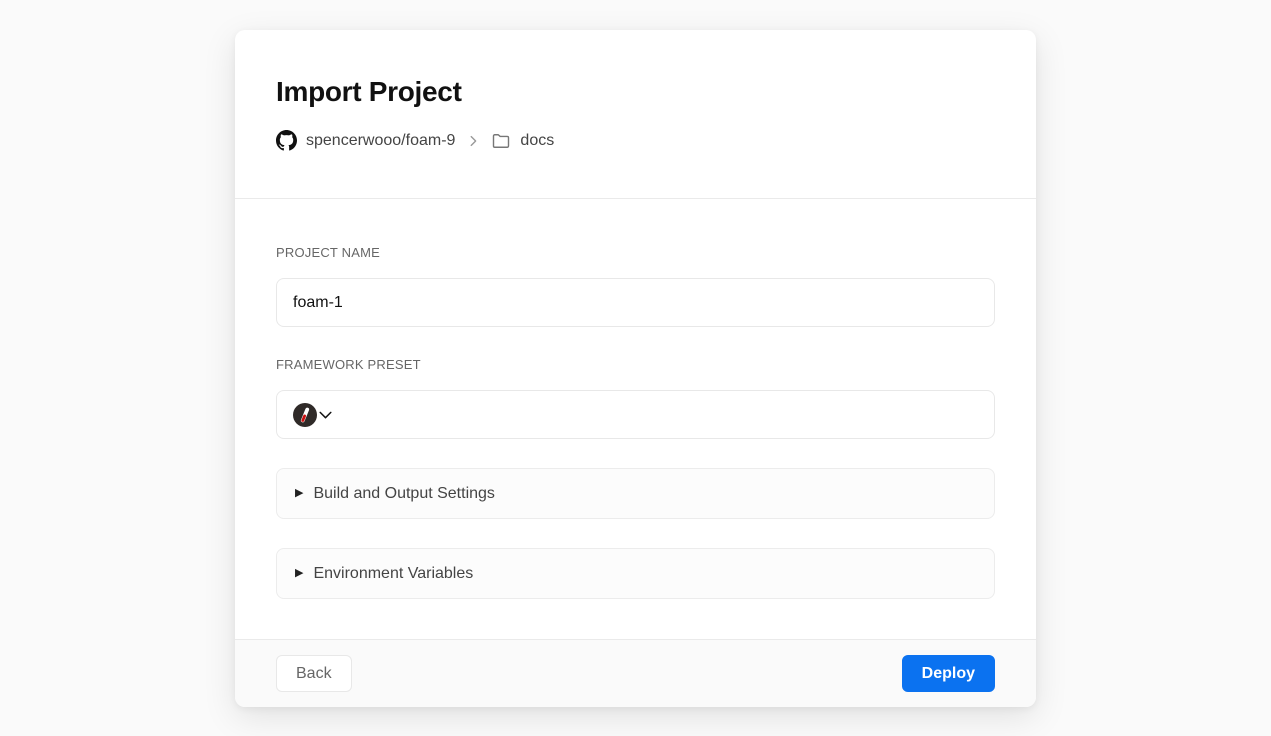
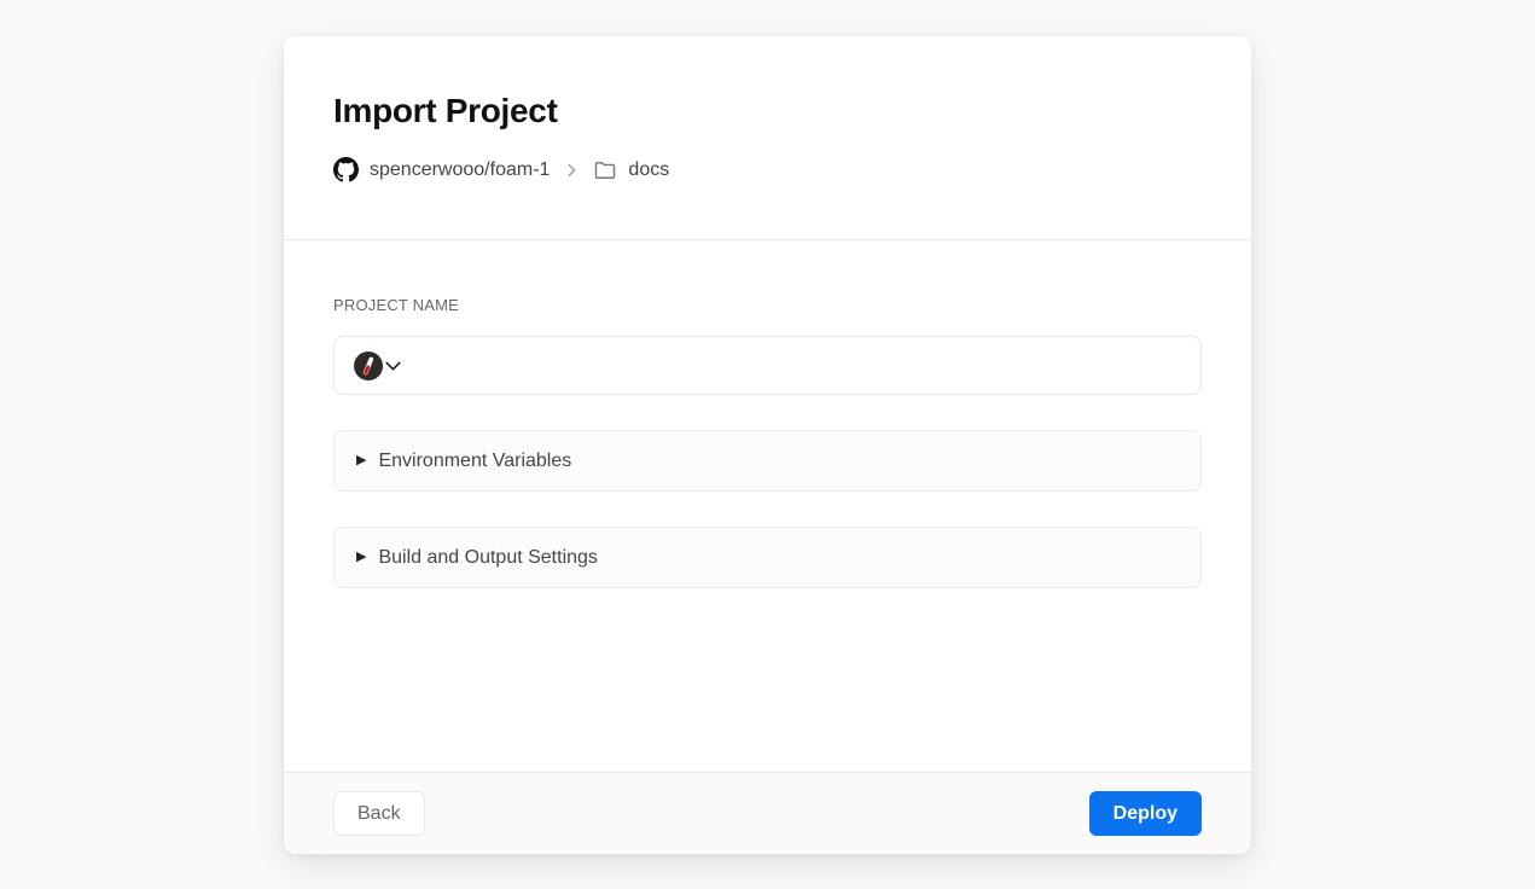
  Import Project
- spencerwooo/foam-9
+ spencerwooo/foam-1
  docs
  PROJECT NAME
- foam-1
- FRAMEWORK PRESET
  ▶
- Build and Output Settings
+ Environment Variables
  ▶
- Environment Variables
+ Build and Output Settings
  Back
  Deploy
